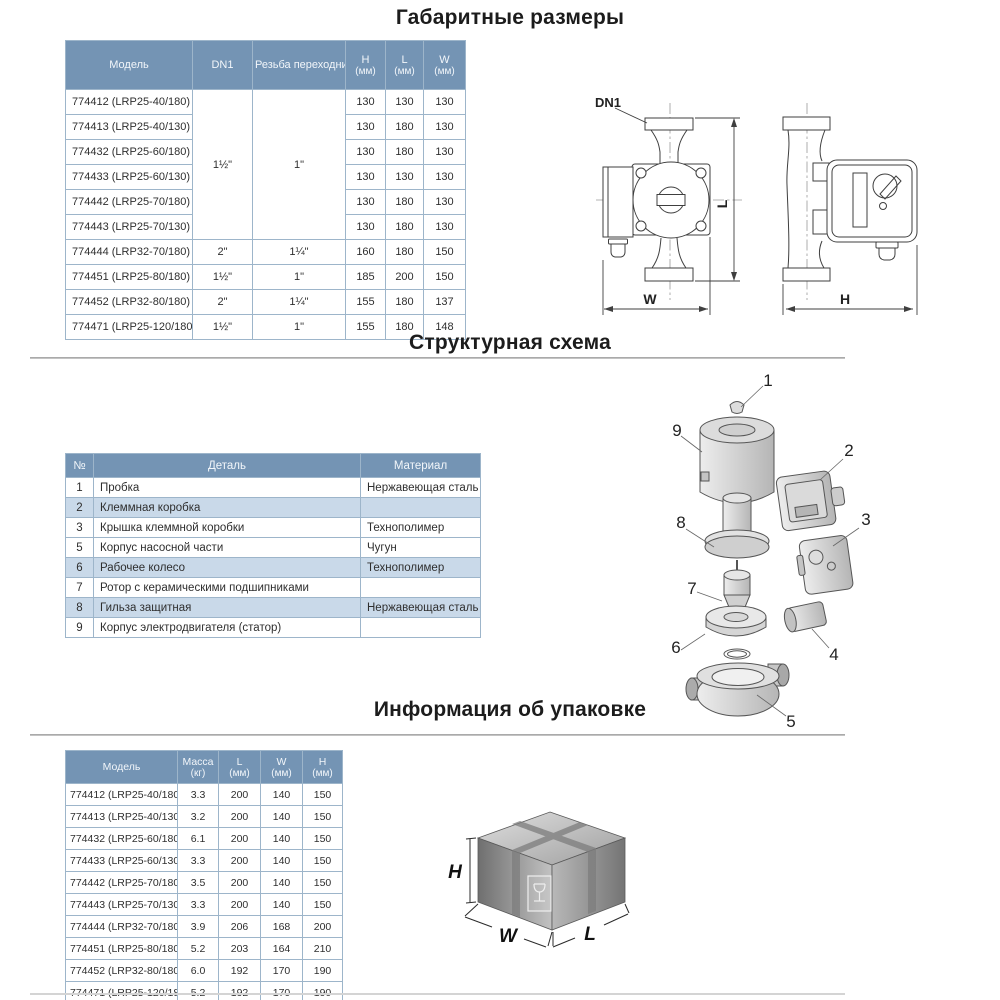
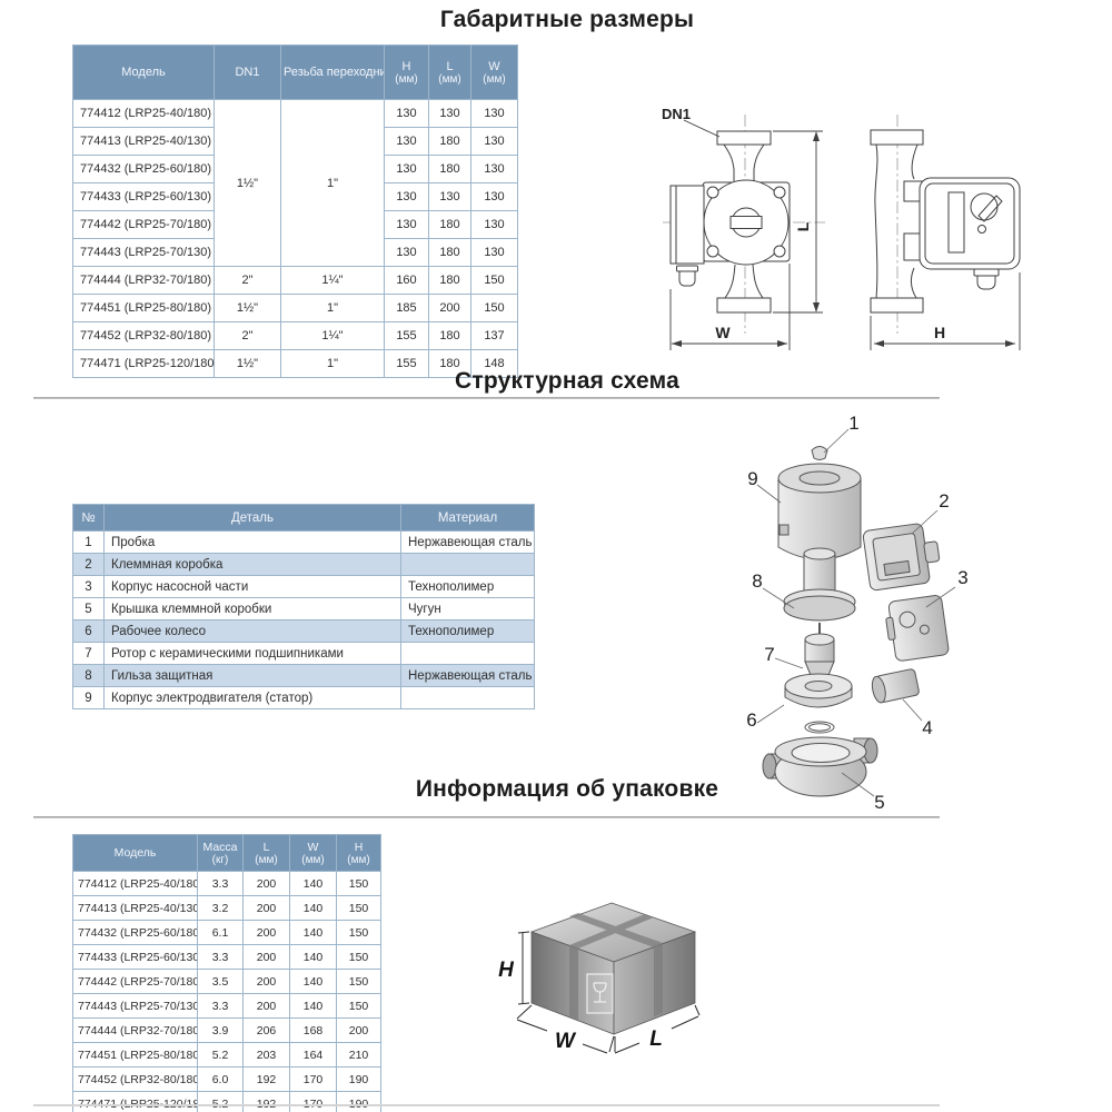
  Габаритные размеры
  Модель	DN1	Резьба переходни	H(мм)	L(мм)	W(мм)
  774412 (LRP25-40/180)	1½"	1"	130	130	130
  774413 (LRP25-40/130)	130	180	130
  774432 (LRP25-60/180)	130	180	130
  774433 (LRP25-60/130)	130	130	130
  774442 (LRP25-70/180)	130	180	130
  774443 (LRP25-70/130)	130	180	130
  774444 (LRP32-70/180)	2"	1¼"	160	180	150
  774451 (LRP25-80/180)	1½"	1"	185	200	150
  774452 (LRP32-80/180)	2"	1¼"	155	180	137
  774471 (LRP25-120/180	1½"	1"	155	180	148
  DN1
  W
  H
  Структурная схема
  №	Деталь	Материал
  1	Пробка	Нержавеющая сталь
  2	Клеммная коробка
- 3	Крышка клеммной коробки	Технополимер
+ 3	Корпус насосной части	Технополимер
- 5	Корпус насосной части	Чугун
+ 5	Крышка клеммной коробки	Чугун
  6	Рабочее колесо	Технополимер
  7	Ротор с керамическими подшипниками
  8	Гильза защитная	Нержавеющая сталь
  9	Корпус электродвигателя (статор)
  1
  2
  3
  4
  5
  6
  7
  8
  9
  Информация об упаковке
  Модель	Масса(кг)	L(мм)	W(мм)	H(мм)
  774412 (LRP25-40/180	3.3	200	140	150
  774413 (LRP25-40/130	3.2	200	140	150
  774432 (LRP25-60/180	6.1	200	140	150
  774433 (LRP25-60/130	3.3	200	140	150
  774442 (LRP25-70/180	3.5	200	140	150
  774443 (LRP25-70/130	3.3	200	140	150
  774444 (LRP32-70/180	3.9	206	168	200
  774451 (LRP25-80/180	5.2	203	164	210
  774452 (LRP32-80/180	6.0	192	170	190
  H
  W
  L
